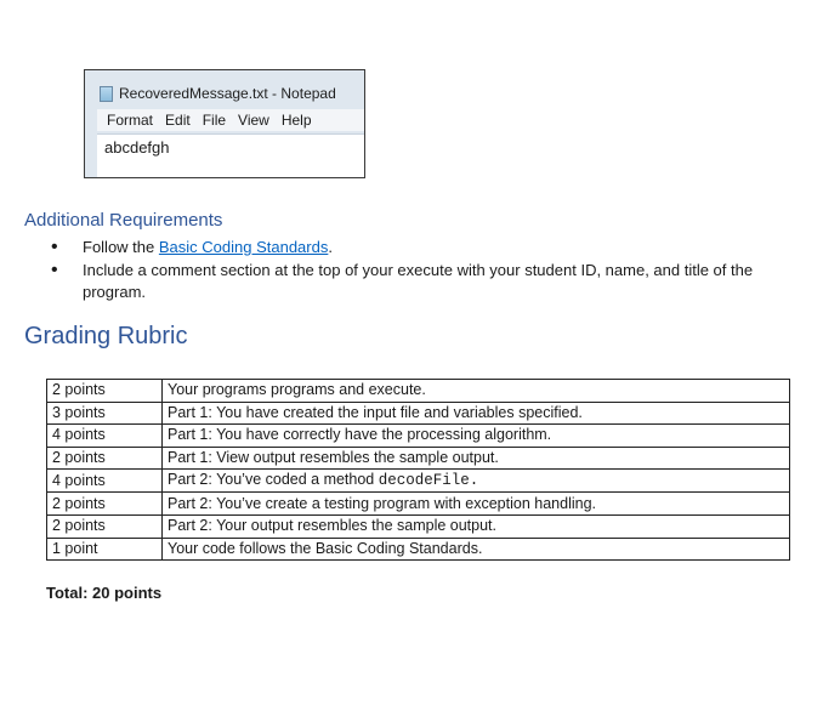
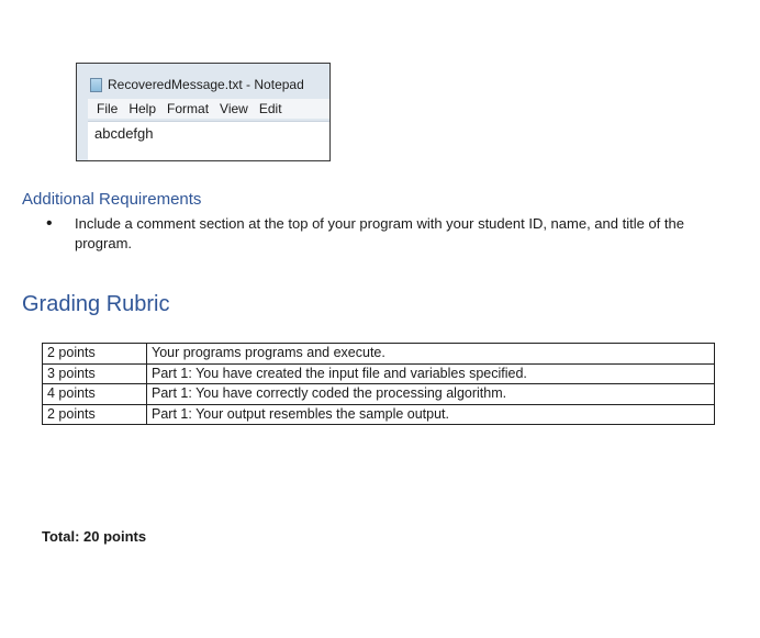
  RecoveredMessage.txt - Notepad
- Format
+ File
- Edit
+ Help
- File
+ Format
  View
- Help
+ Edit
  abcdefgh
  Additional Requirements
- Follow the Basic Coding Standards.
- Include a comment section at the top of your execute with your student ID, name, and title of the program.
+ Include a comment section at the top of your program with your student ID, name, and title of the program.
  Grading Rubric
  2 points	Your programs programs and execute.
  3 points	Part 1: You have created the input file and variables specified.
- 4 points	Part 1: You have correctly have the processing algorithm.
+ 4 points	Part 1: You have correctly coded the processing algorithm.
- 2 points	Part 1: View output resembles the sample output.
+ 2 points	Part 1: Your output resembles the sample output.
- 4 points	Part 2: You’ve coded a method decodeFile.
- 2 points	Part 2: You’ve create a testing program with exception handling.
- 2 points	Part 2: Your output resembles the sample output.
- 1 point	Your code follows the Basic Coding Standards.
  Total: 20 points
